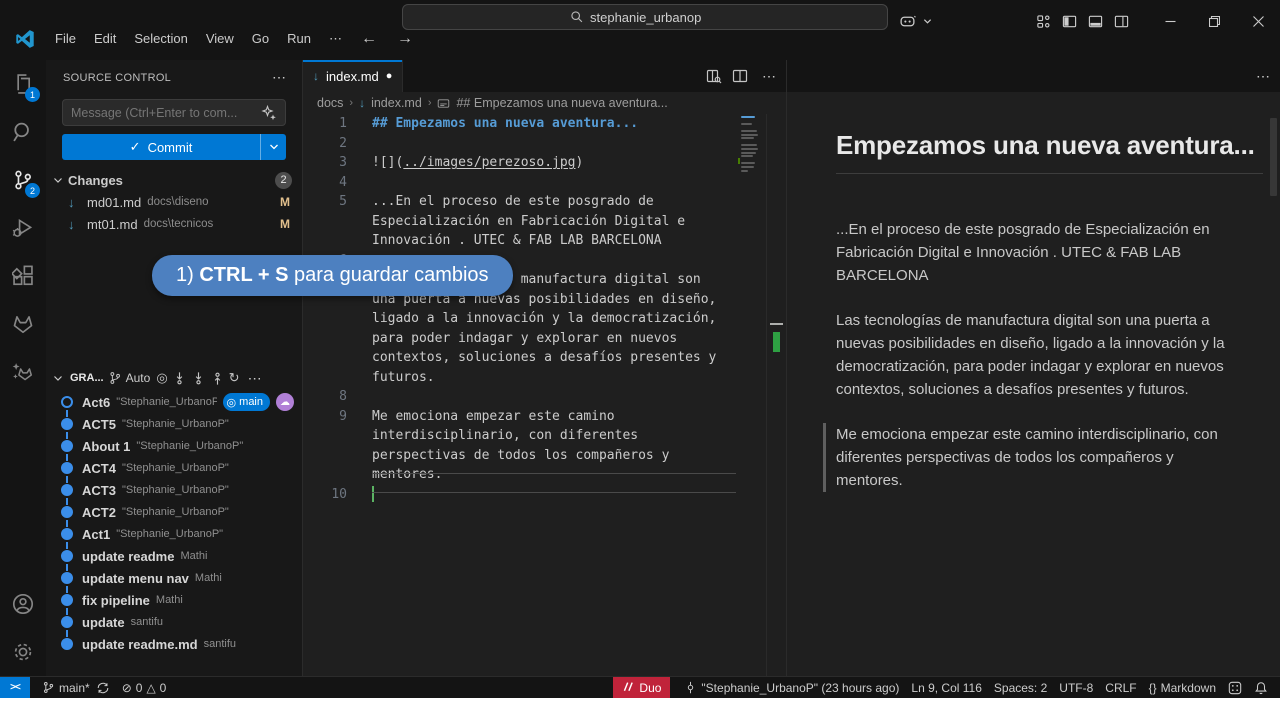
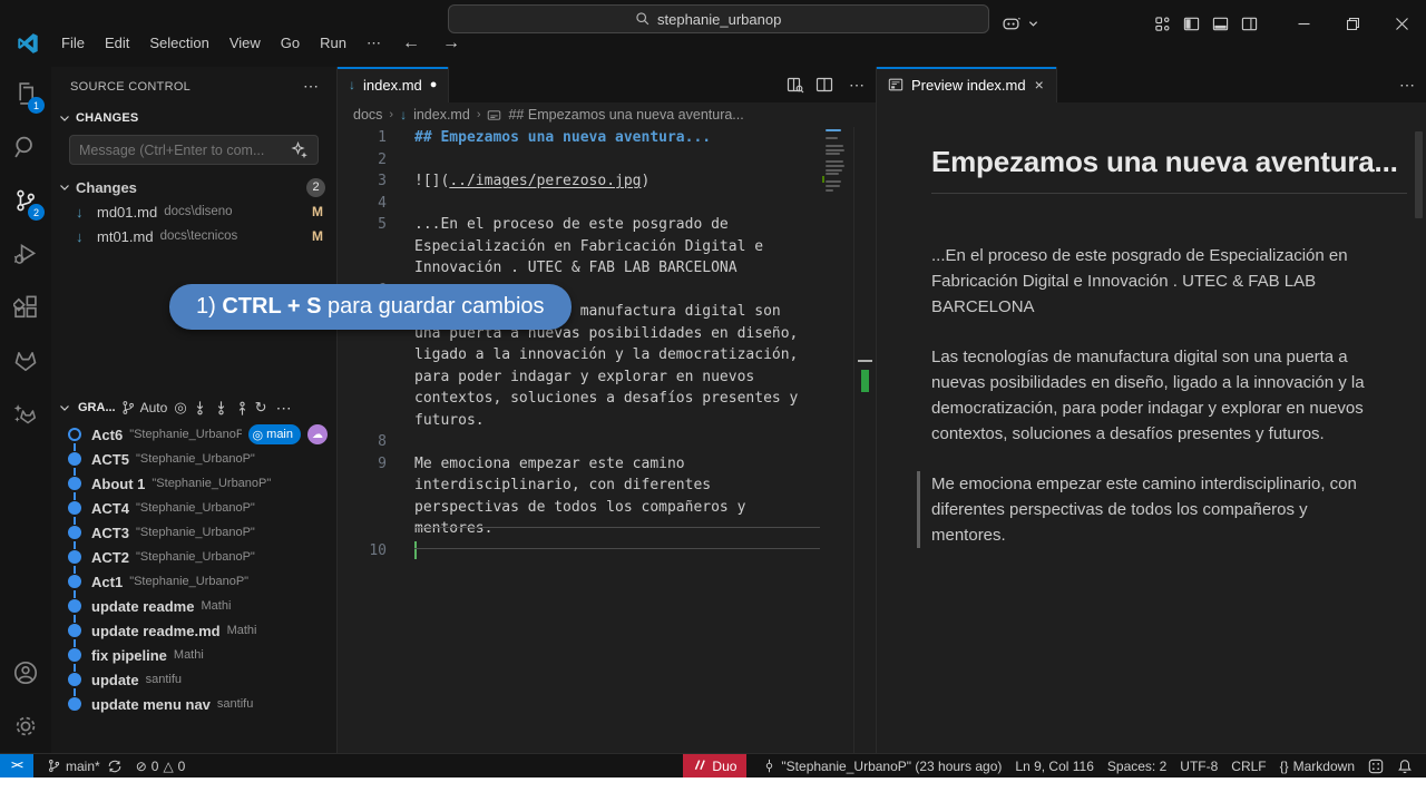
  File Edit Selection View Go Run
  ⋯
  ←
  →
  stephanie_urbanop
  1
  2
  SOURCE CONTROL
  ⋯
+ CHANGES
  Message (Ctrl+Enter to com...
- ✓
- Commit
  Changes
  2
  ↓
  md01.md
  docs\diseno
  M
  ↓
  mt01.md
  docs\tecnicos
  M
  GRA...
  Auto
  ◎
  ↻
  ⋯
  Act6
  "Stephanie_UrbanoP
  ◎
  main
  ☁
  ACT5
  "Stephanie_UrbanoP"
  About 1
  "Stephanie_UrbanoP"
  ACT4
  "Stephanie_UrbanoP"
  ACT3
  "Stephanie_UrbanoP"
  ACT2
  "Stephanie_UrbanoP"
  Act1
  "Stephanie_UrbanoP"
  update readme
  Mathi
- update menu nav
+ update readme.md
  Mathi
  fix pipeline
  Mathi
  update
  santifu
- update readme.md
+ update menu nav
  santifu
  ↓
  index.md
  ●
  ⋯
  docs
  ›
  ↓
  index.md
  ›
  ## Empezamos una nueva aventura...
  1
  ## Empezamos una nueva aventura...
  2
  3
  ![](../images/perezoso.jpg)
  4
  5
  ...En el proceso de este posgrado de Especialización en Fabricación Digital e Innovación . UTEC & FAB LAB BARCELONA
  manufactura digital son una puerta a nuevas posibilidades en diseño, ligado a la innovación y la democratización, para poder indagar y explorar en nuevos contextos, soluciones a desafíos presentes y futuros.
  8
  9
  Me emociona empezar este camino interdisciplinario, con diferentes perspectivas de todos los compañeros y mentores.
  10
+ Preview index.md
+ ×
  ⋯
  Empezamos una nueva aventura...
  ...En el proceso de este posgrado de Especialización en Fabricación Digital e Innovación . UTEC & FAB LAB BARCELONA
  Las tecnologías de manufactura digital son una puerta a nuevas posibilidades en diseño, ligado a la innovación y la democratización, para poder indagar y explorar en nuevos contextos, soluciones a desafíos presentes y futuros.
  Me emociona empezar este camino interdisciplinario, con diferentes perspectivas de todos los compañeros y mentores.
  ><
  main*
  ⊘
  0
  △
  0
  Duo
  "Stephanie_UrbanoP" (23 hours ago)
  Ln 9, Col 116
  Spaces: 2
  UTF-8
  CRLF
  {}
  Markdown
  1)
  CTRL + S
  para guardar cambios
